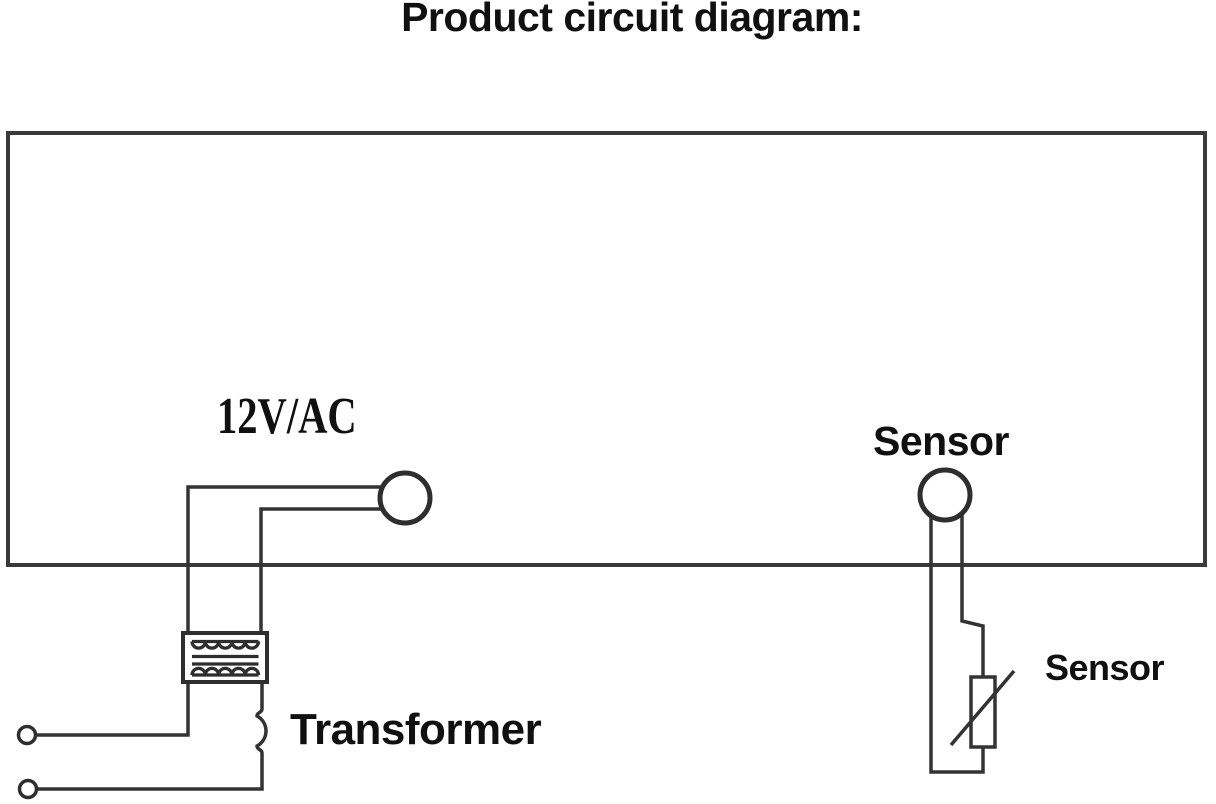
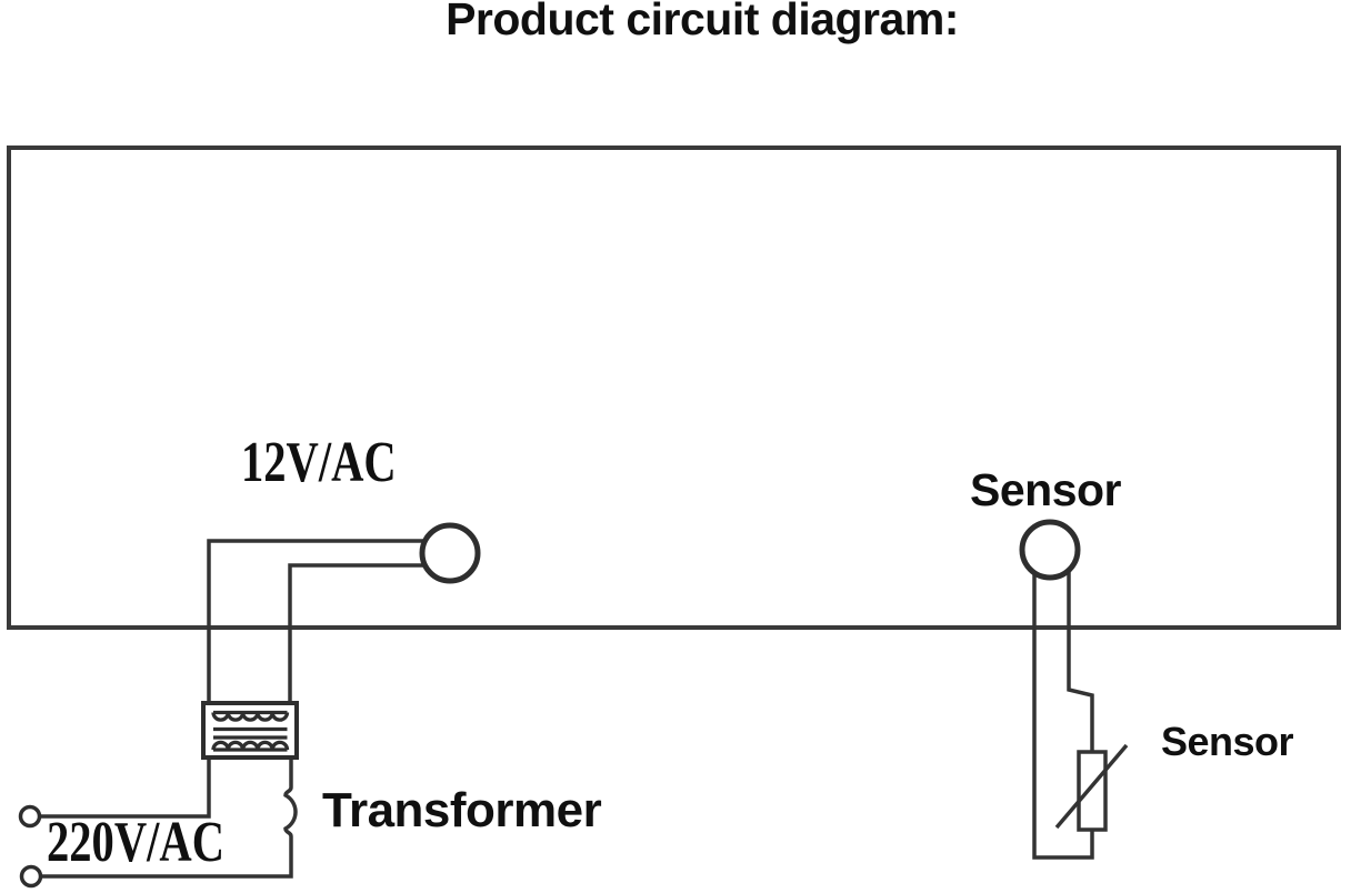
  Product circuit diagram:
  12V/AC
  Sensor
  Transformer
+ 220V/AC
  Sensor
